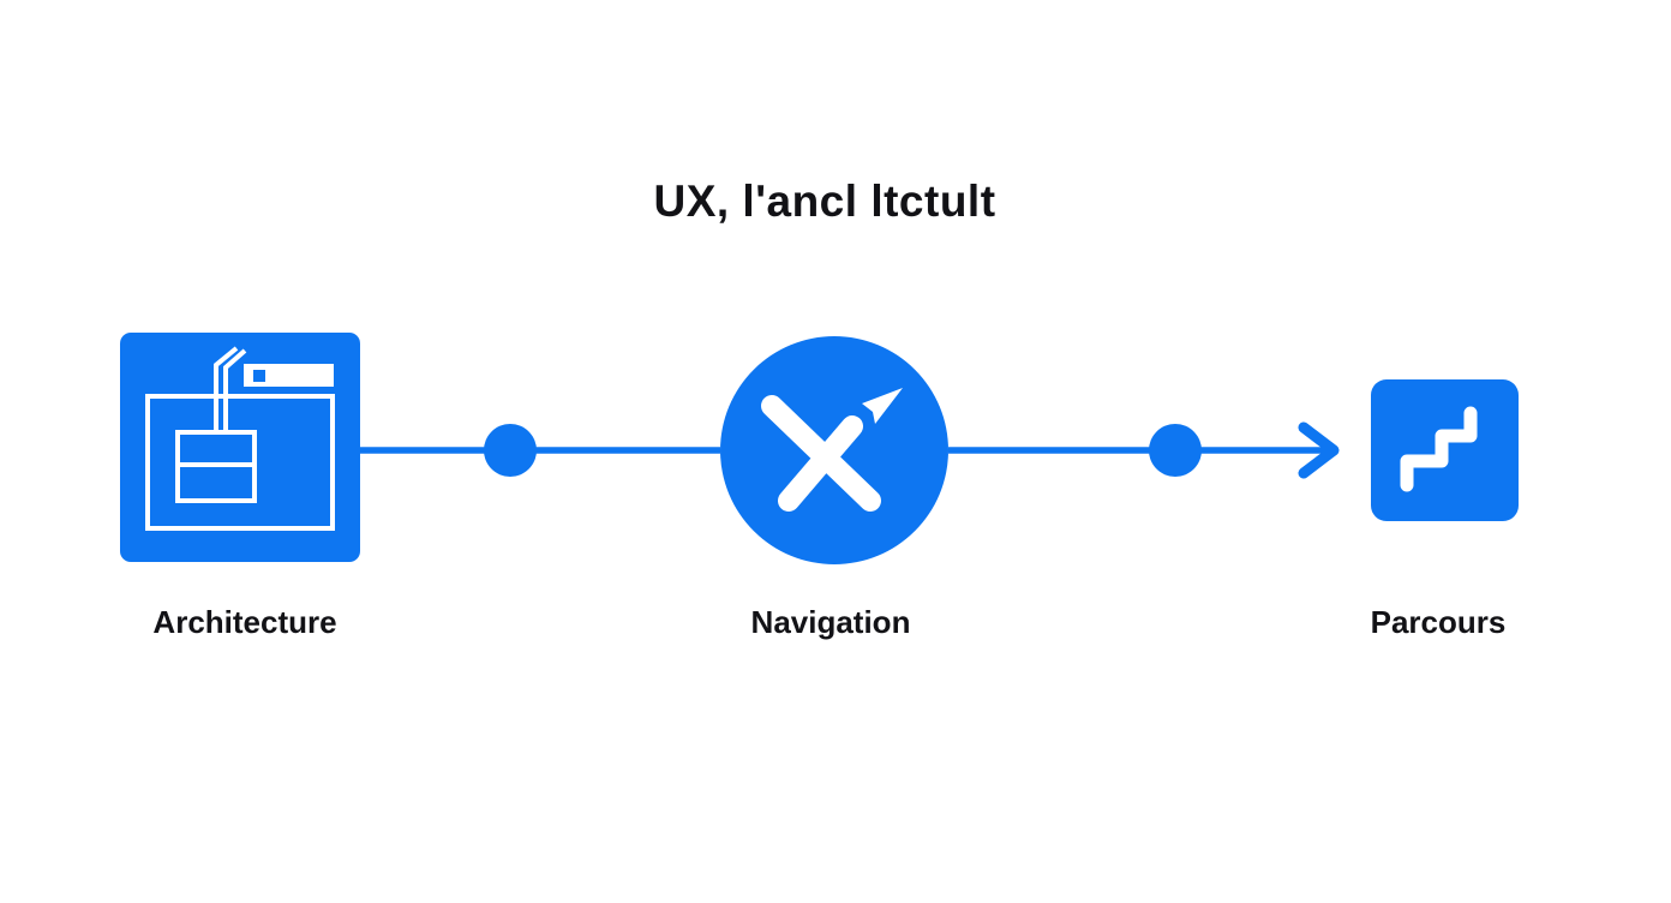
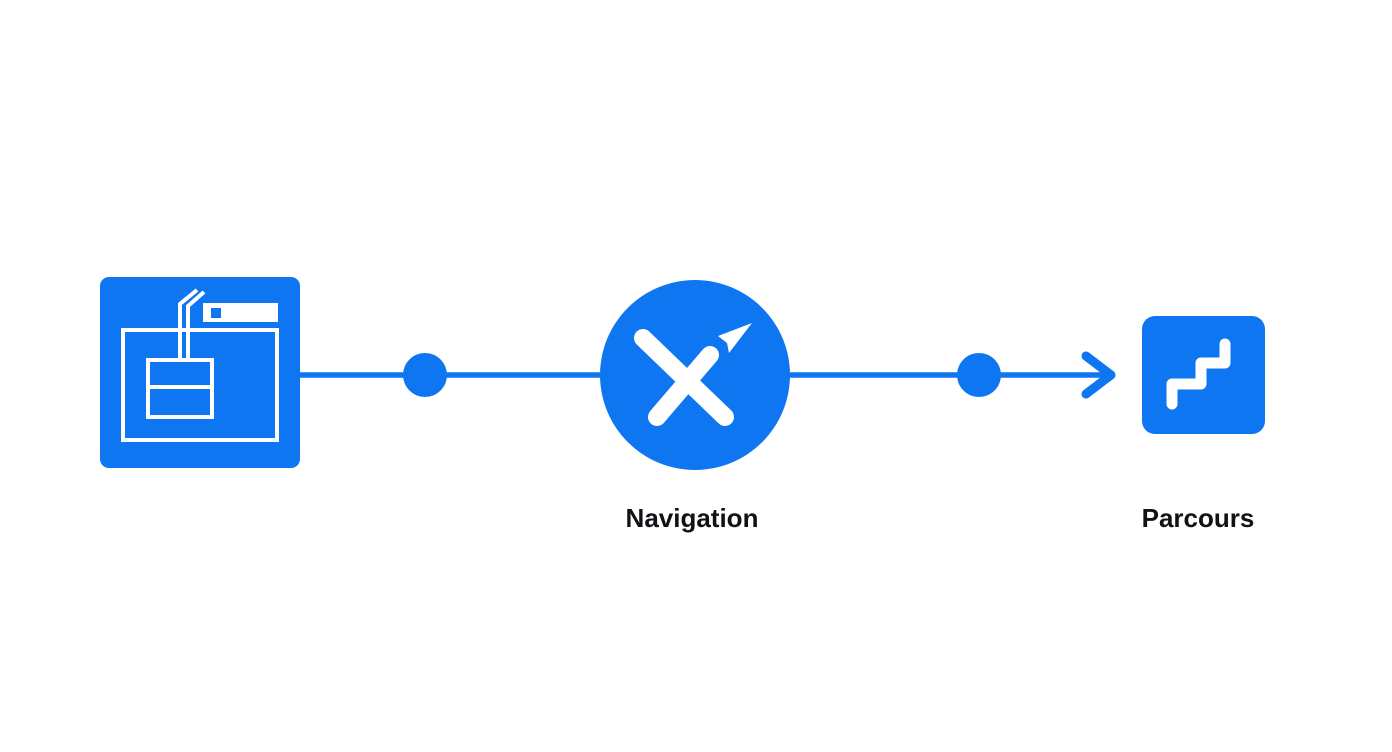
- UX, l'ancl ltctult
- Architecture
  Navigation
  Parcours
